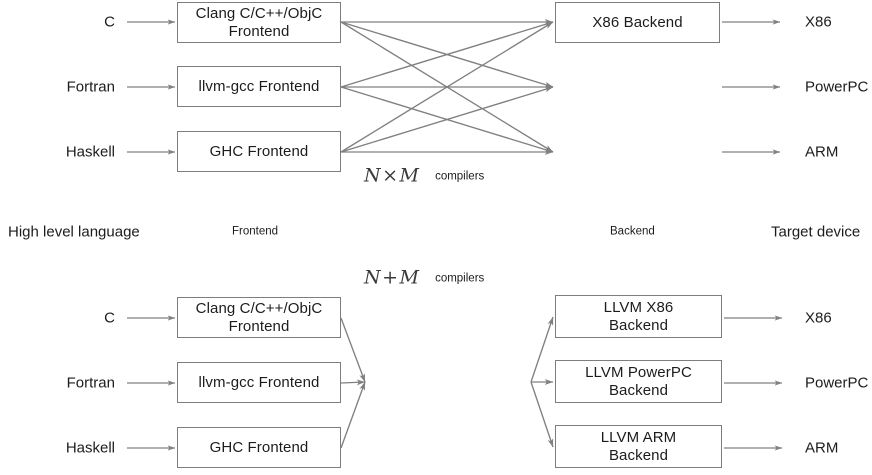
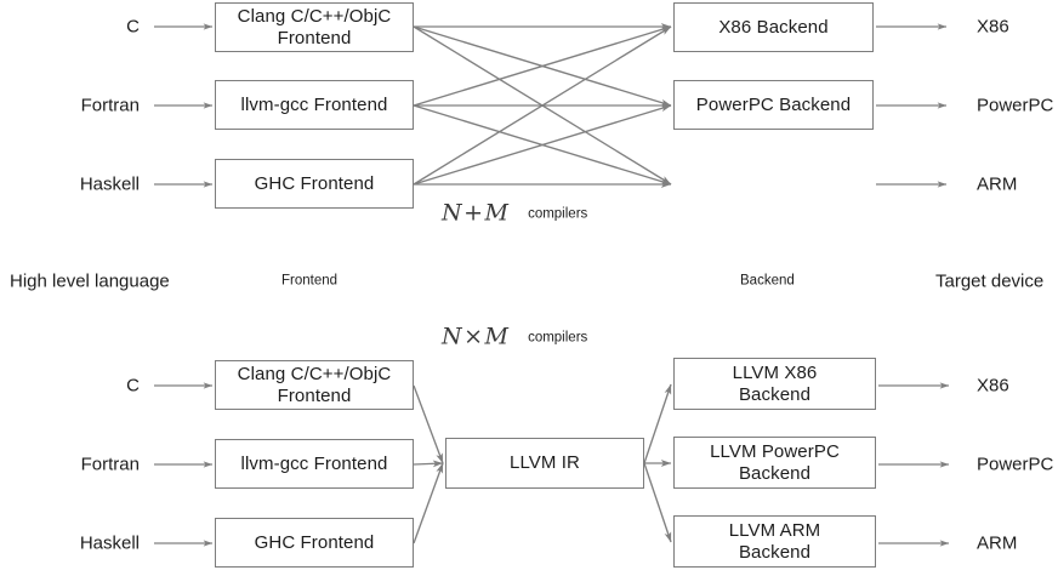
  C
  Fortran
  Haskell
  Clang C/C++/ObjC
  Frontend
  llvm-gcc Frontend
  GHC Frontend
  X86 Backend
+ PowerPC Backend
  X86
  PowerPC
  ARM
- N×M compilers
+ N+M compilers
  High level language
  Frontend
  Backend
  Target device
- N+M compilers
+ N×M compilers
  C
  Fortran
  Haskell
  Clang C/C++/ObjC
  Frontend
  llvm-gcc Frontend
  GHC Frontend
+ LLVM IR
  LLVM X86
  Backend
  LLVM PowerPC
  Backend
  LLVM ARM
  Backend
  X86
  PowerPC
  ARM
